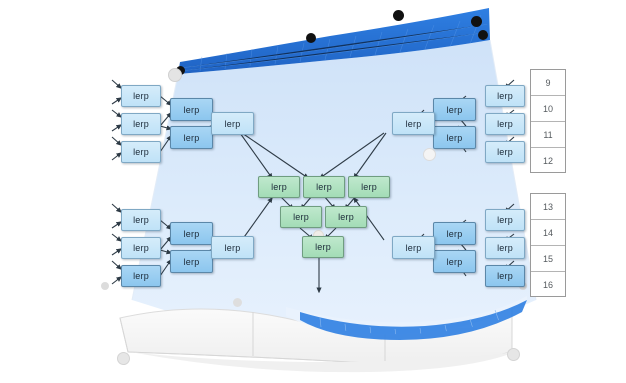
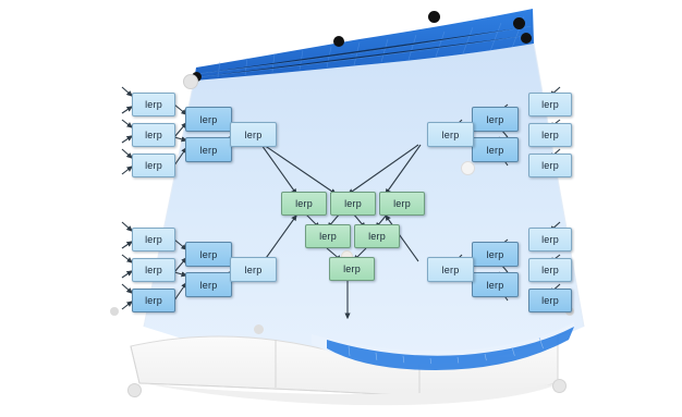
- 9
- 10
- 11
- 12
- 13
- 14
- 15
- 16
  lerp
  lerp
  lerp
  lerp
  lerp
  lerp
  lerp
  lerp
  lerp
  lerp
  lerp
  lerp
  lerp
  lerp
  lerp
  lerp
  lerp
  lerp
  lerp
  lerp
  lerp
  lerp
  lerp
  lerp
  lerp
  lerp
  lerp
  lerp
  lerp
  lerp
